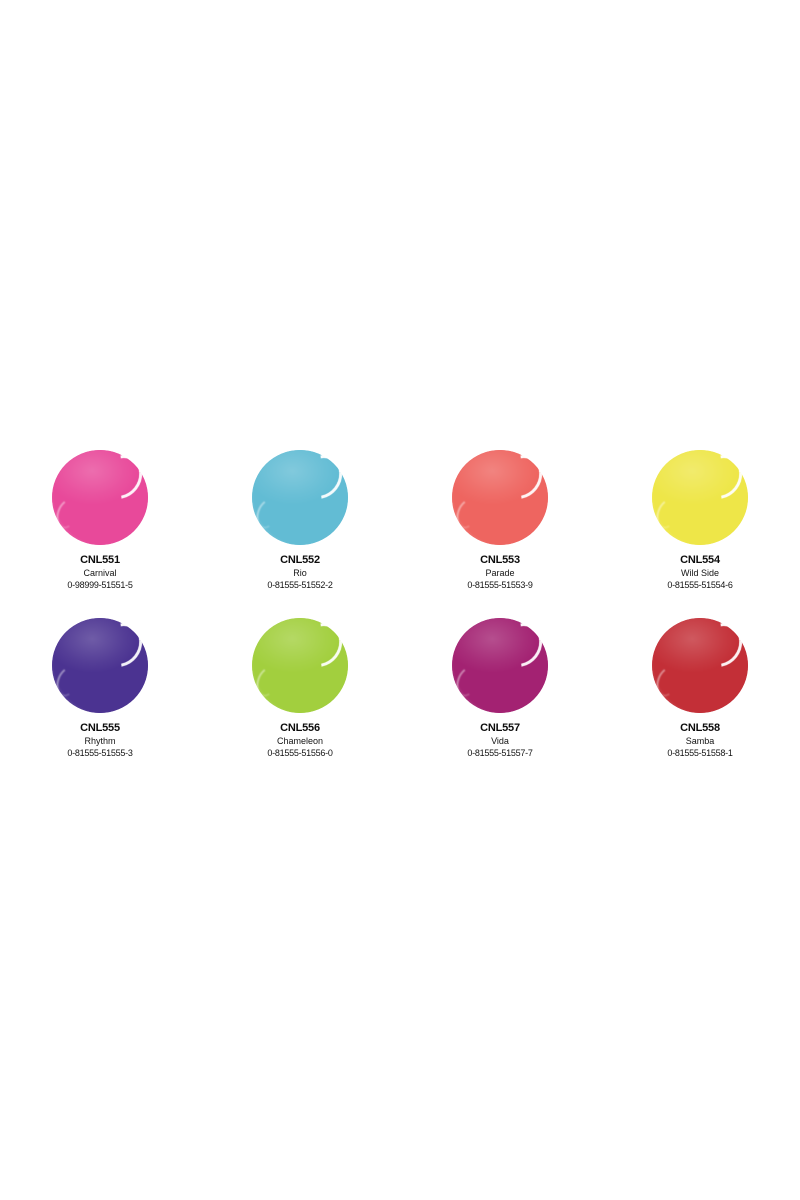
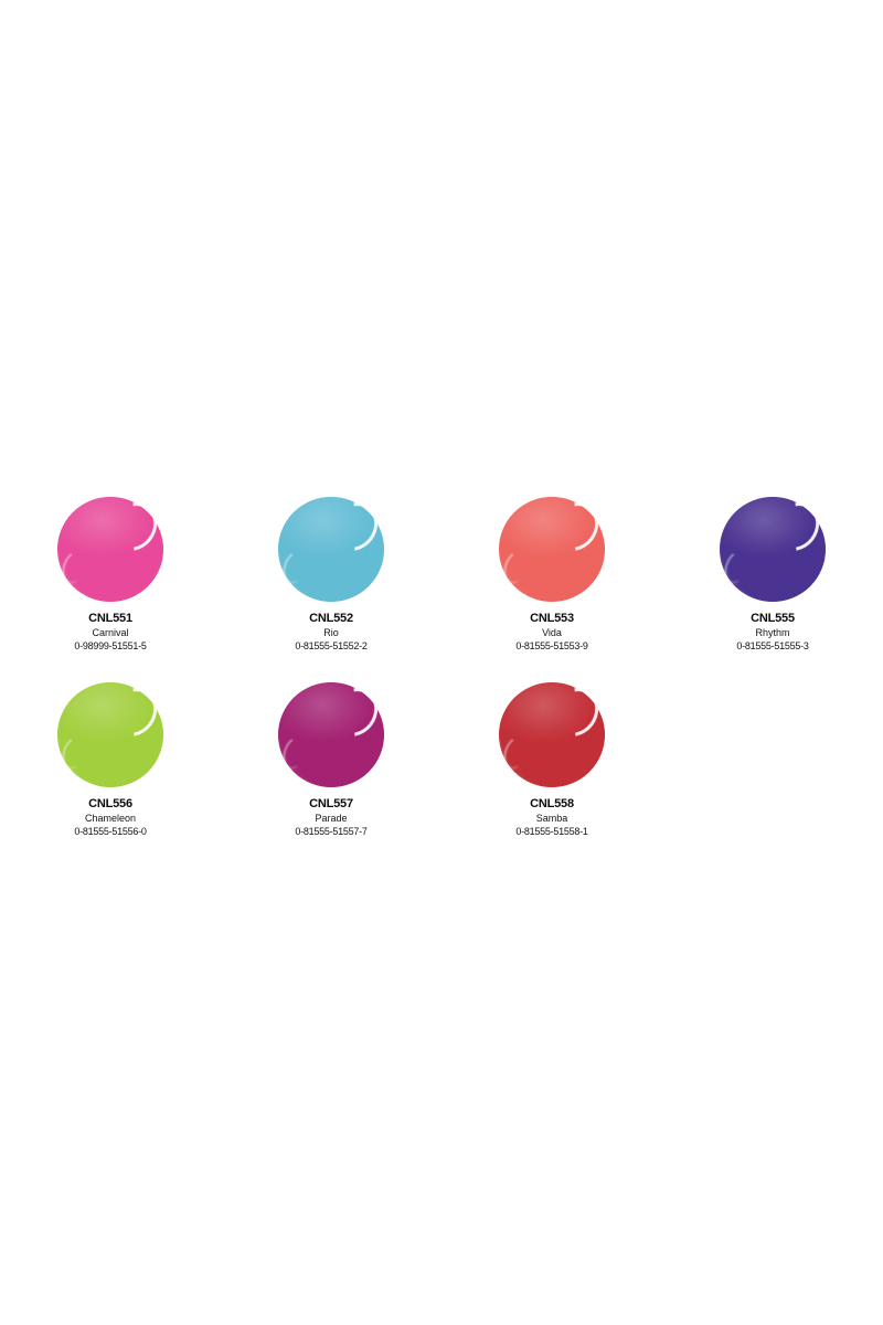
  CNL551
  Carnival
  0-98999-51551-5
  CNL552
  Rio
  0-81555-51552-2
  CNL553
- Parade
+ Vida
  0-81555-51553-9
- CNL554
- Wild Side
- 0-81555-51554-6
  CNL555
  Rhythm
  0-81555-51555-3
  CNL556
  Chameleon
  0-81555-51556-0
  CNL557
- Vida
+ Parade
  0-81555-51557-7
  CNL558
  Samba
  0-81555-51558-1
